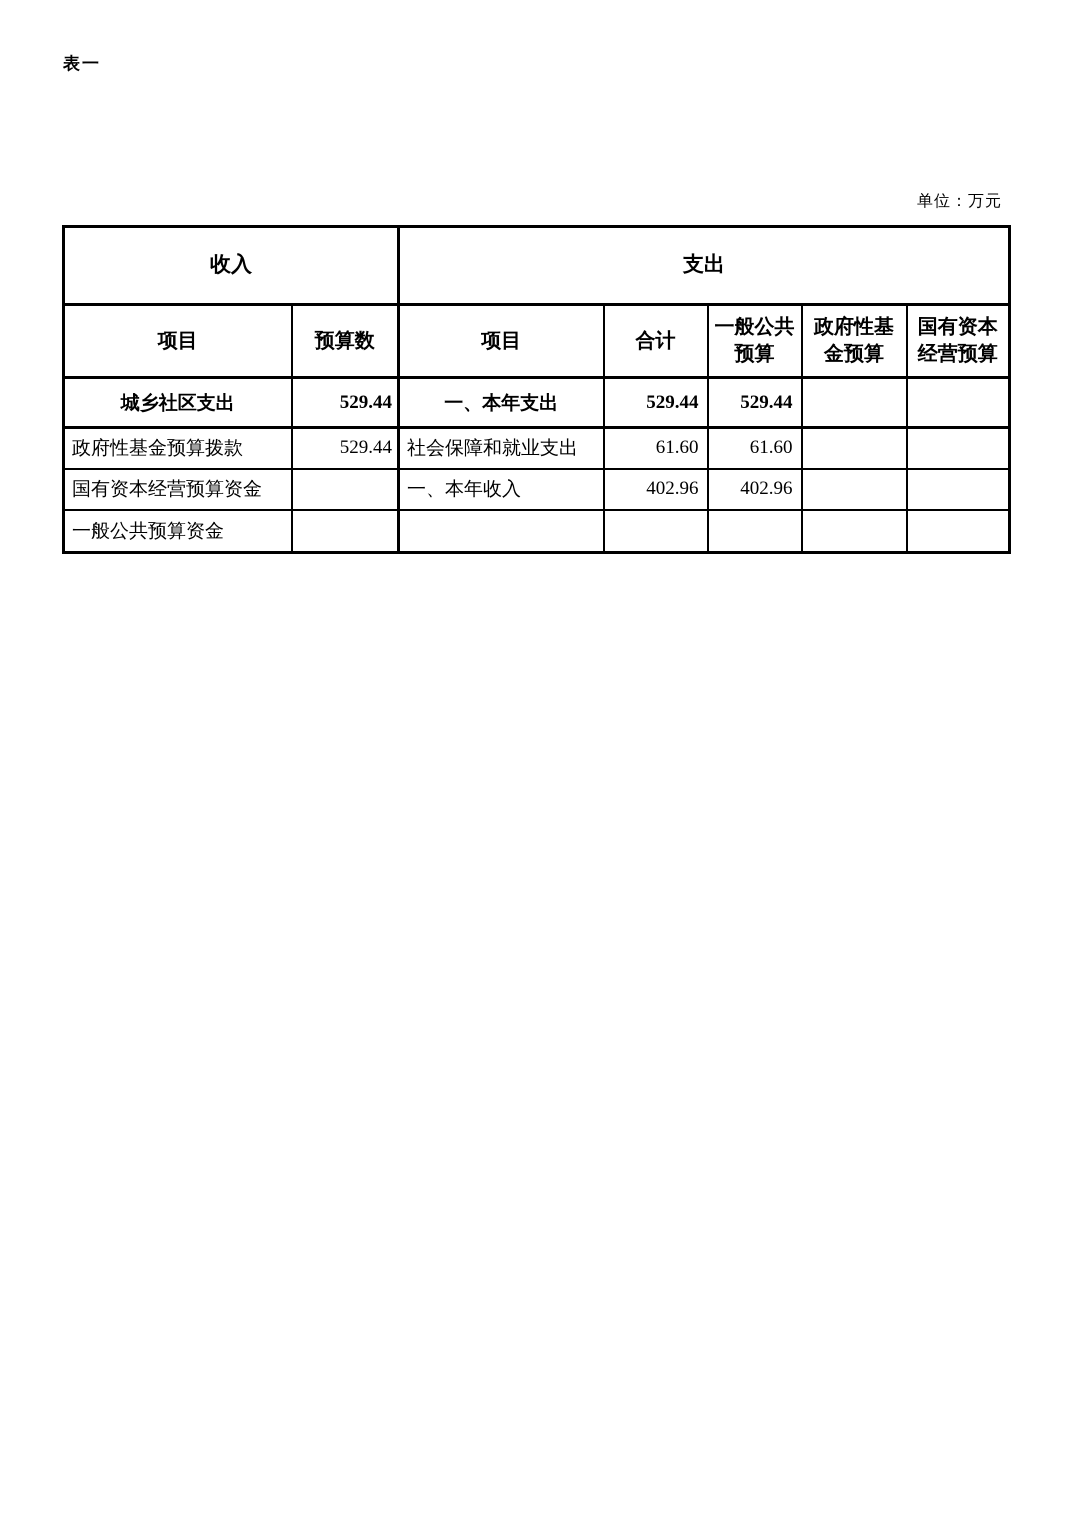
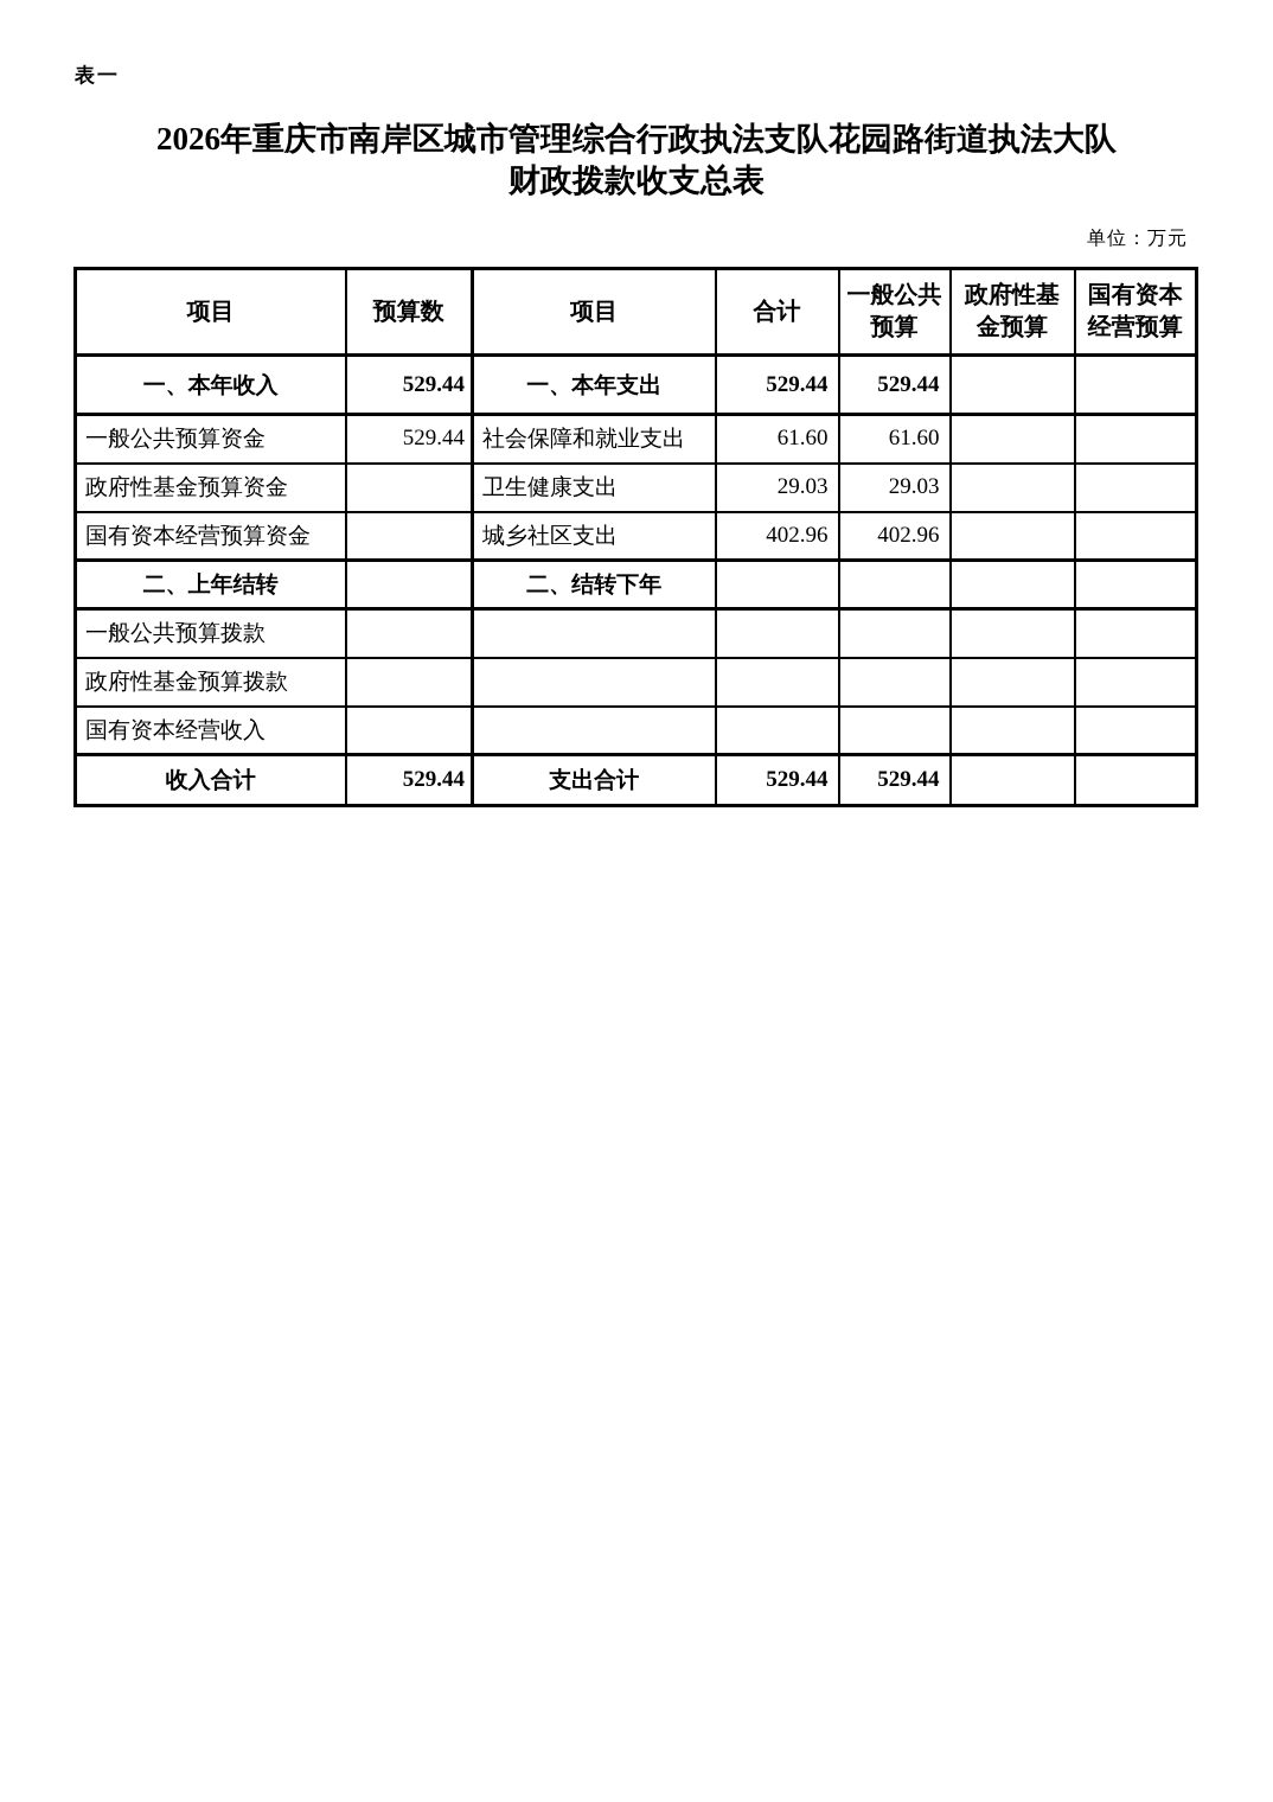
  表一
+ 2026年重庆市南岸区城市管理综合行政执法支队花园路街道执法大队
+ 财政拨款收支总表
  单位：万元
- 收入	支出
  项目	预算数	项目	合计	一般公共预算	政府性基金预算	国有资本经营预算
- 城乡社区支出	529.44	一、本年支出	529.44	529.44
+ 一、本年收入	529.44	一、本年支出	529.44	529.44
- 政府性基金预算拨款	529.44	社会保障和就业支出	61.60	61.60
+ 一般公共预算资金	529.44	社会保障和就业支出	61.60	61.60
+ 政府性基金预算资金		卫生健康支出	29.03	29.03
- 国有资本经营预算资金		一、本年收入	402.96	402.96
+ 国有资本经营预算资金		城乡社区支出	402.96	402.96
+ 二、上年结转		二、结转下年
+ 一般公共预算拨款
- 一般公共预算资金
+ 政府性基金预算拨款
+ 国有资本经营收入
+ 收入合计	529.44	支出合计	529.44	529.44
